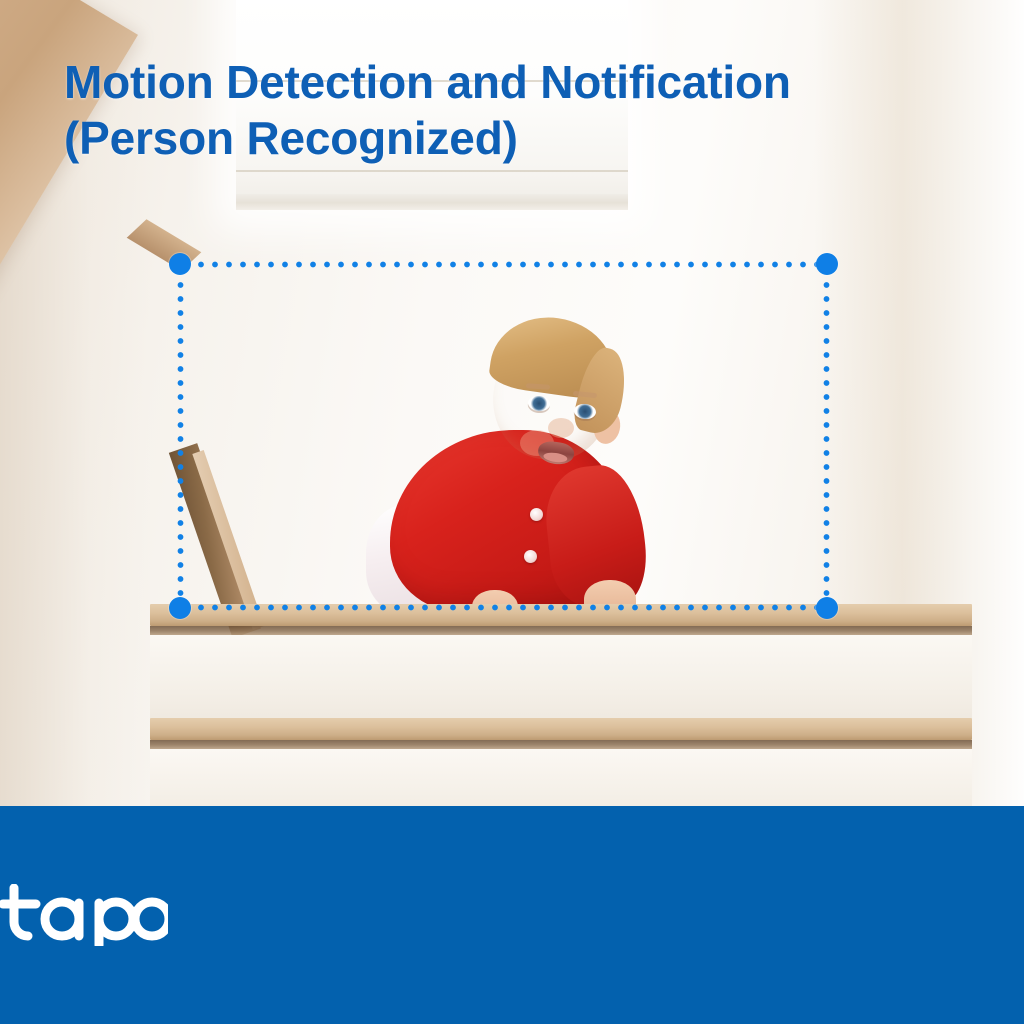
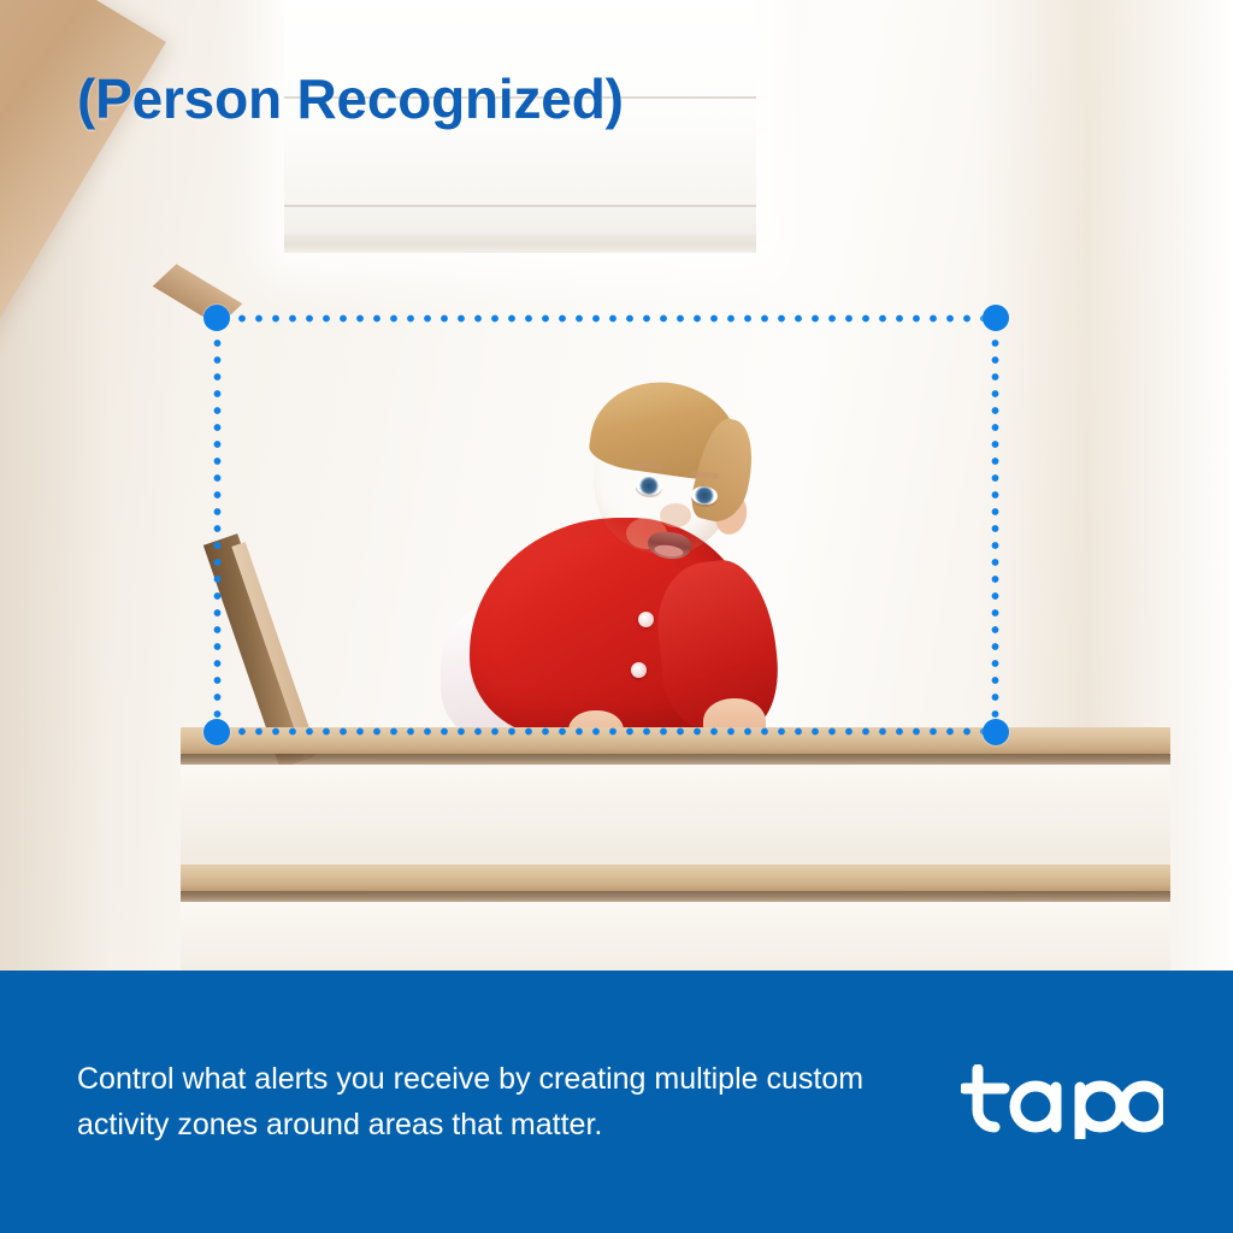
- Motion Detection and Notification
  (Person Recognized)
+ Control what alerts you receive by creating multiple custom activity zones around areas that matter.
